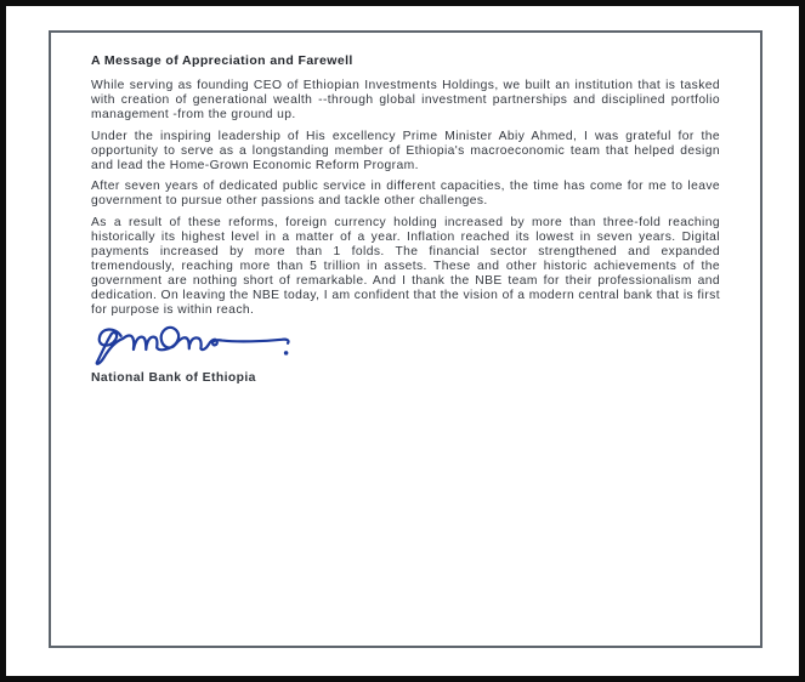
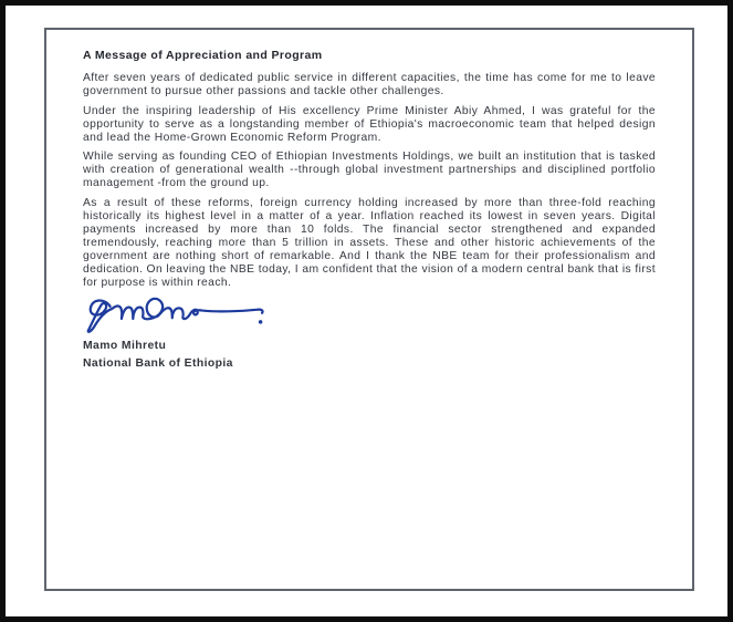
- A Message of Appreciation and Farewell
+ A Message of Appreciation and Program
- While serving as founding CEO of Ethiopian Investments Holdings, we built an institution that is tasked with creation of generational wealth --through global investment partnerships and disciplined portfolio management -from the ground up.
+ After seven years of dedicated public service in different capacities, the time has come for me to leave government to pursue other passions and tackle other challenges.
  Under the inspiring leadership of His excellency Prime Minister Abiy Ahmed, I was grateful for the opportunity to serve as a longstanding member of Ethiopia's macroeconomic team that helped design and lead the Home-Grown Economic Reform Program.
- After seven years of dedicated public service in different capacities, the time has come for me to leave government to pursue other passions and tackle other challenges.
+ While serving as founding CEO of Ethiopian Investments Holdings, we built an institution that is tasked with creation of generational wealth --through global investment partnerships and disciplined portfolio management -from the ground up.
- As a result of these reforms, foreign currency holding increased by more than three-fold reaching historically its highest level in a matter of a year. Inflation reached its lowest in seven years. Digital payments increased by more than 1 folds. The financial sector strengthened and expanded tremendously, reaching more than 5 trillion in assets. These and other historic achievements of the government are nothing short of remarkable. And I thank the NBE team for their professionalism and dedication. On leaving the NBE today, I am confident that the vision of a modern central bank that is first for purpose is within reach.
+ As a result of these reforms, foreign currency holding increased by more than three-fold reaching historically its highest level in a matter of a year. Inflation reached its lowest in seven years. Digital payments increased by more than 10 folds. The financial sector strengthened and expanded tremendously, reaching more than 5 trillion in assets. These and other historic achievements of the government are nothing short of remarkable. And I thank the NBE team for their professionalism and dedication. On leaving the NBE today, I am confident that the vision of a modern central bank that is first for purpose is within reach.
+ Mamo Mihretu
  National Bank of Ethiopia
